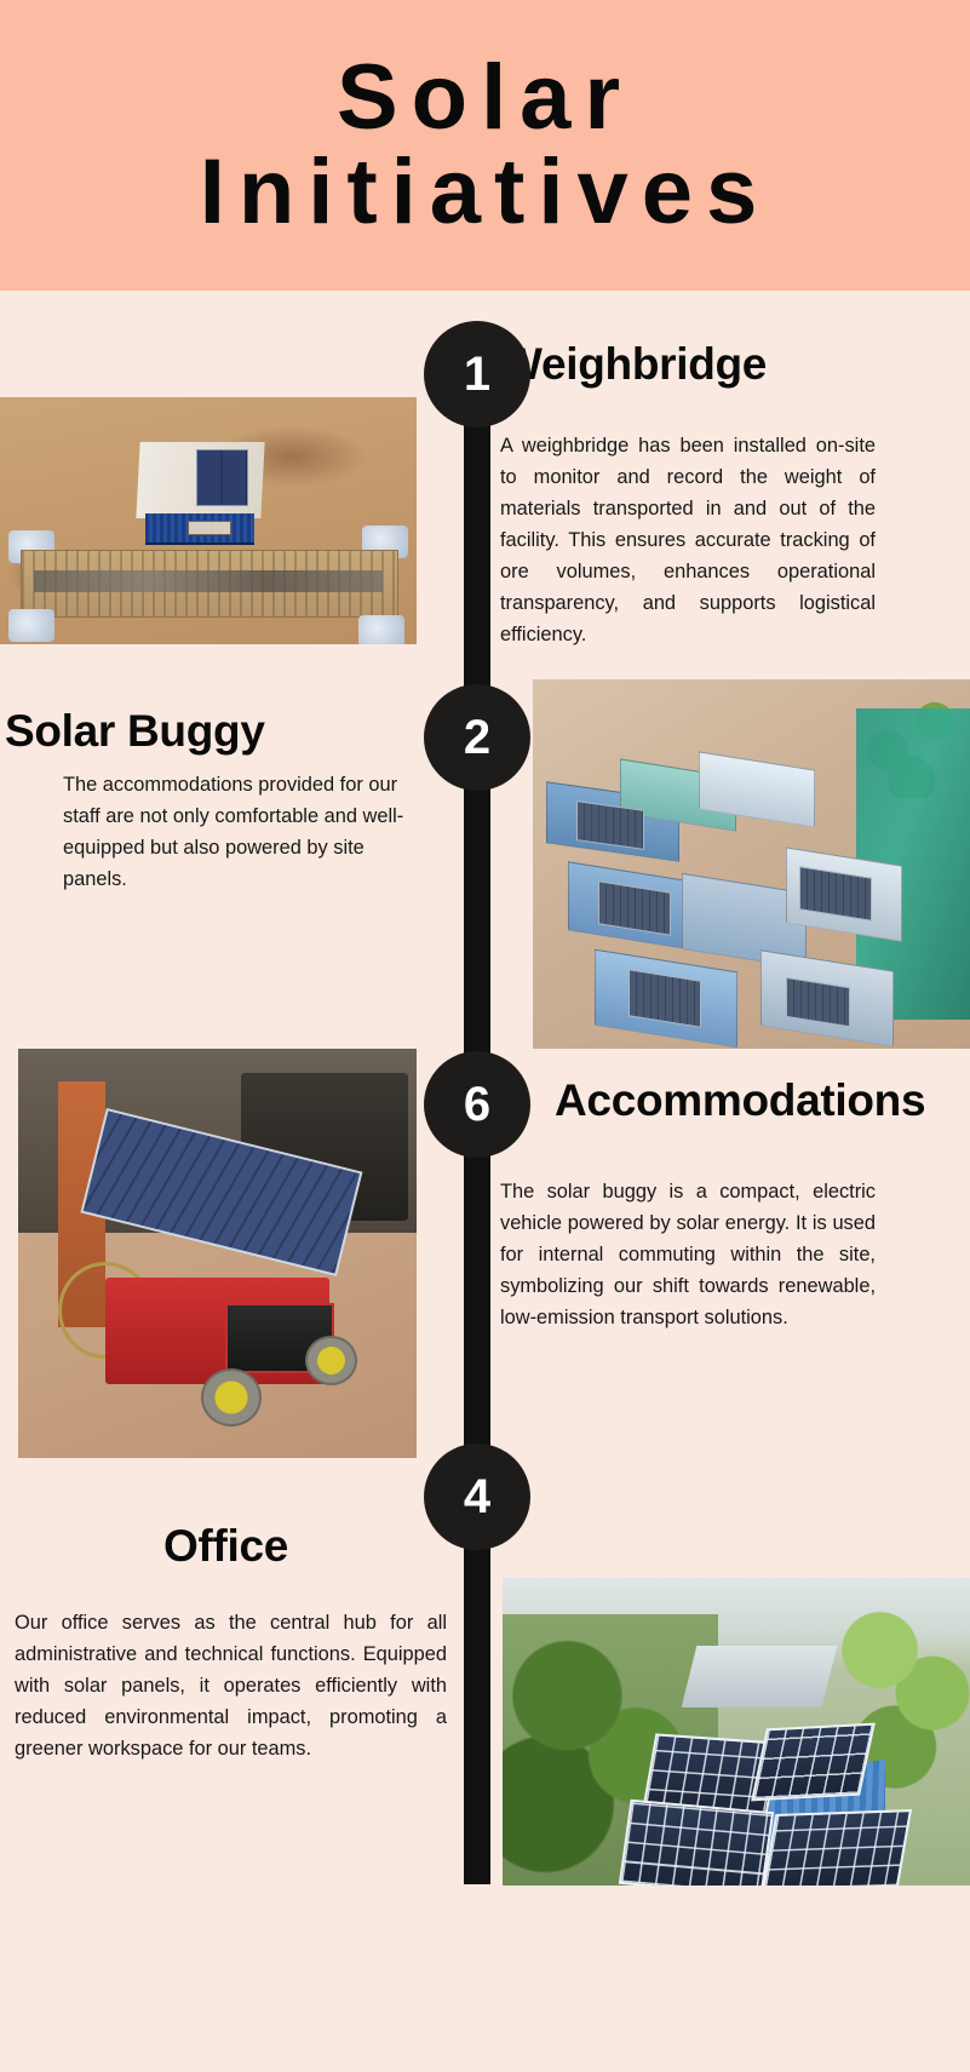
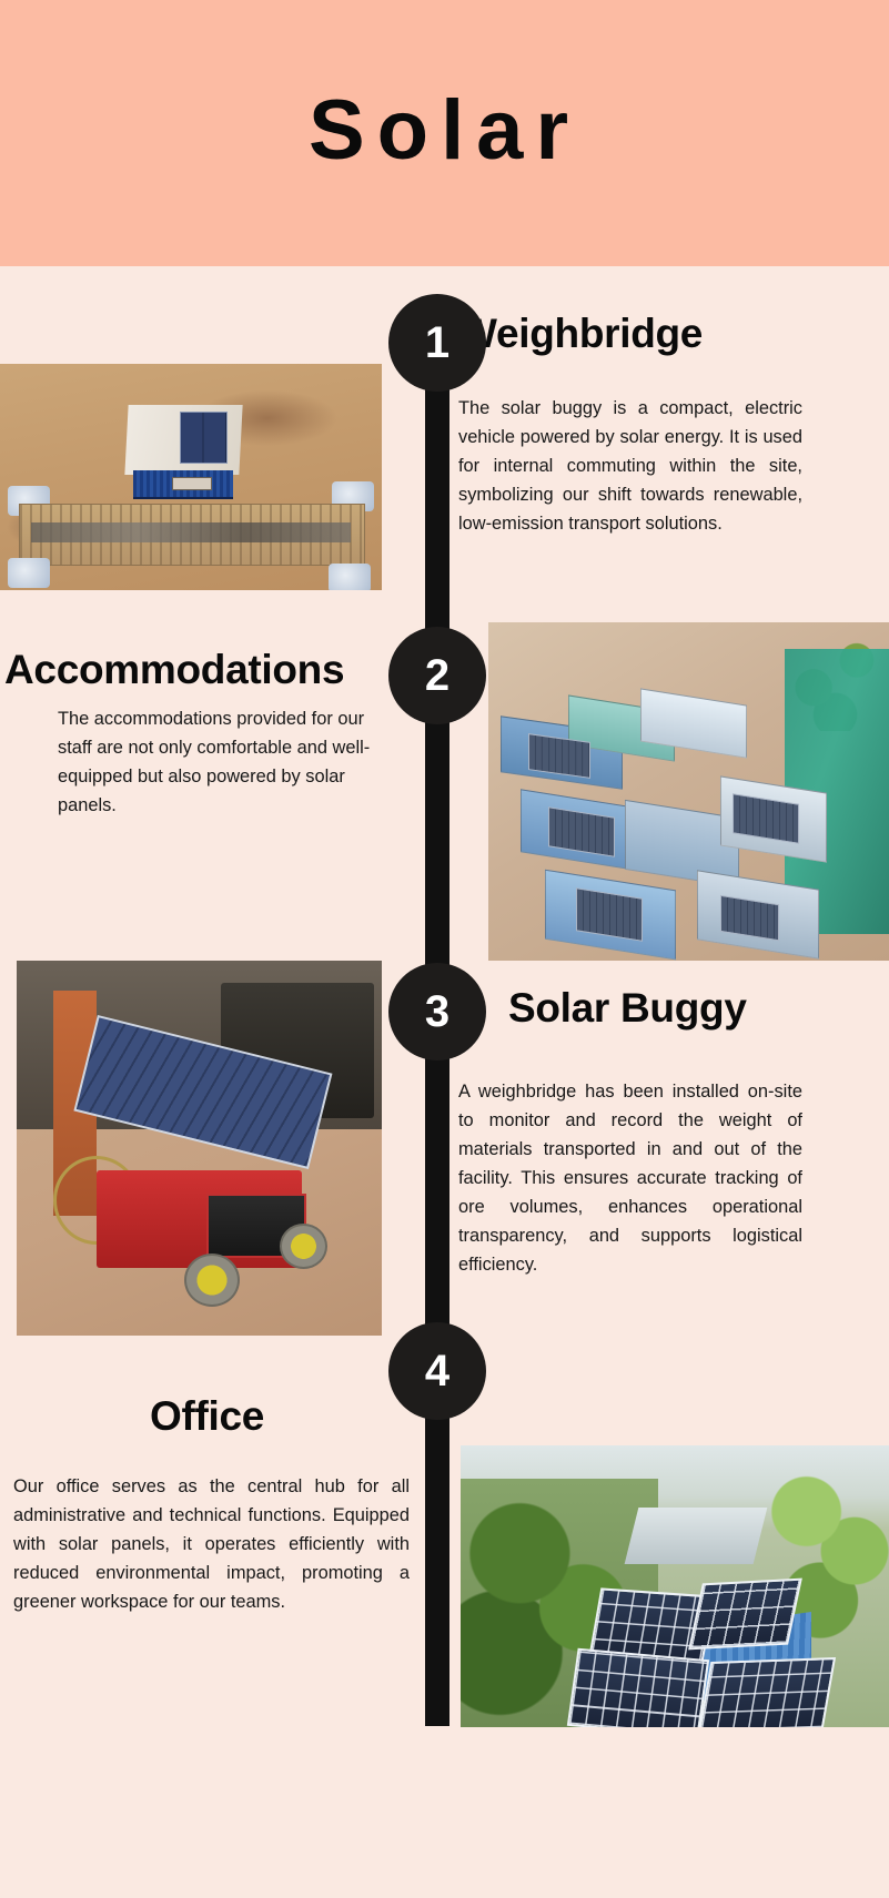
  Solar
- Initiatives
  1
  2
- 6
+ 3
  4
  eighbridge
- A weighbridge has been installed on-site to monitor and record the weight of materials transported in and out of the facility. This ensures accurate tracking of ore volumes, enhances operational transparency, and supports logistical efficiency.
+ The solar buggy is a compact, electric vehicle powered by solar energy. It is used for internal commuting within the site, symbolizing our shift towards renewable, low-emission transport solutions.
- Solar Buggy
+ Accommodations
- The accommodations provided for our staff are not only comfortable and well-equipped but also powered by site panels.
+ The accommodations provided for our staff are not only comfortable and well-equipped but also powered by solar panels.
- Accommodations
+ Solar Buggy
- The solar buggy is a compact, electric vehicle powered by solar energy. It is used for internal commuting within the site, symbolizing our shift towards renewable, low-emission transport solutions.
+ A weighbridge has been installed on-site to monitor and record the weight of materials transported in and out of the facility. This ensures accurate tracking of ore volumes, enhances operational transparency, and supports logistical efficiency.
  Office
  Our office serves as the central hub for all administrative and technical functions. Equipped with solar panels, it operates efficiently with reduced environmental impact, promoting a greener workspace for our teams.
